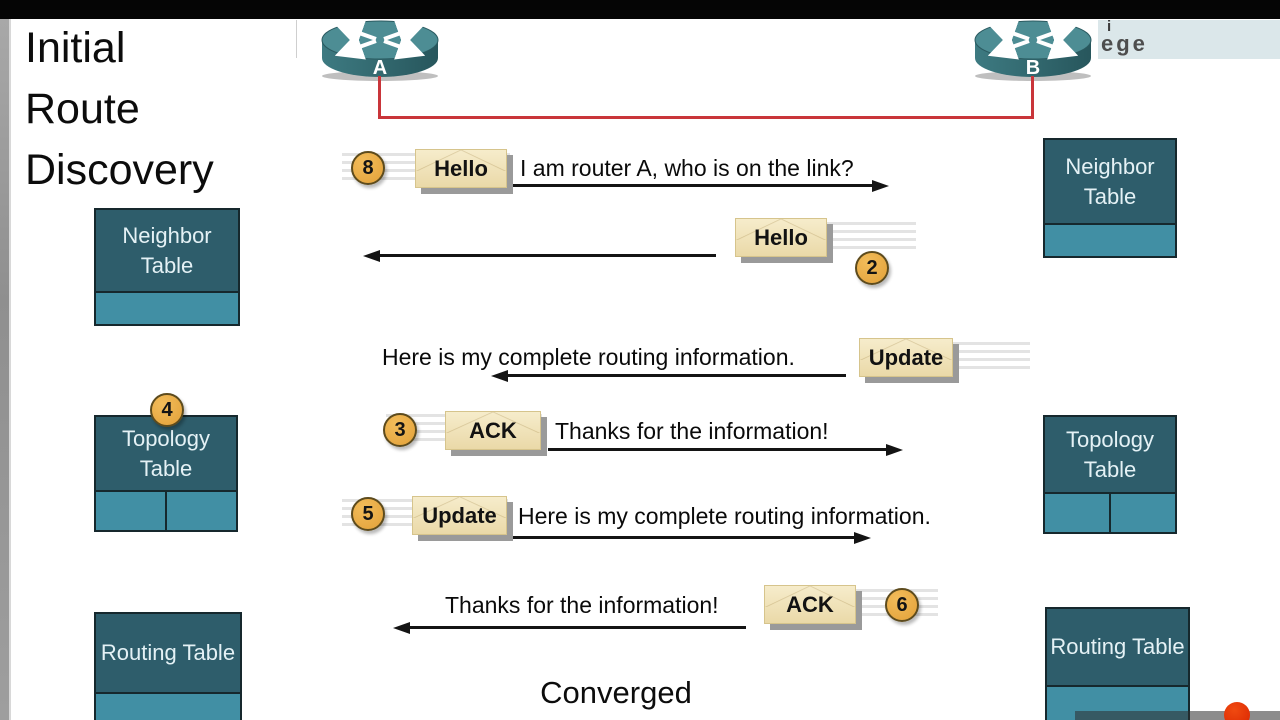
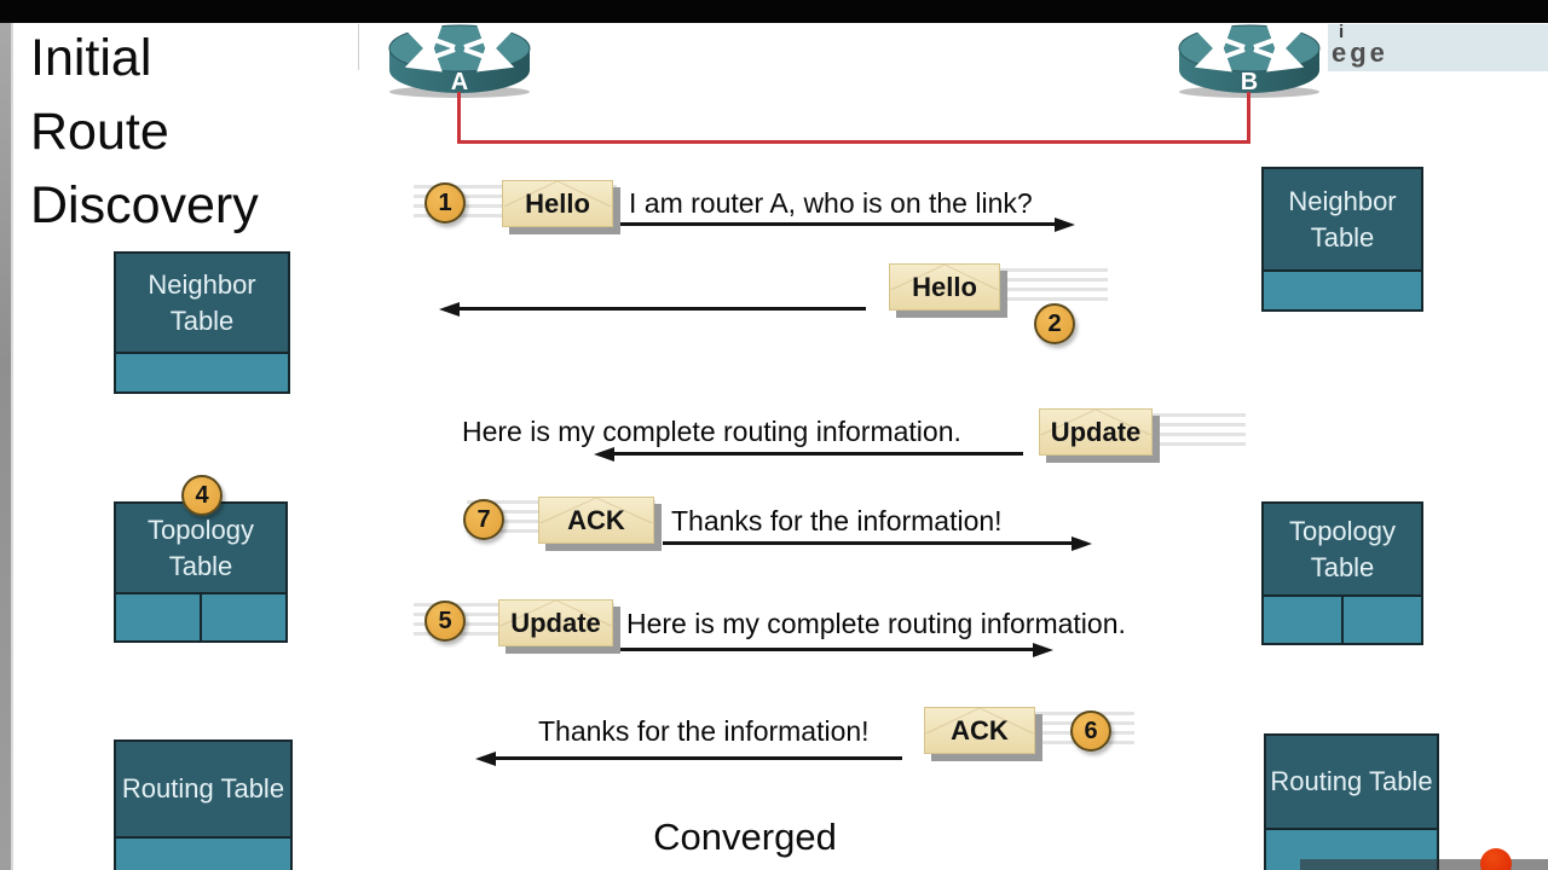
  Initial
  Route
  Discovery
  i
  ege
  A
  B
- 8
+ 1
  2
- 3
+ 7
  4
  5
  6
  Hello
  Hello
  Update
  ACK
  Update
  ACK
  I am router A, who is on the link?
  Here is my complete routing information.
  Thanks for the information!
  Here is my complete routing information.
  Thanks for the information!
  Neighbor Table
  Topology Table
  Routing Table
  Neighbor Table
  Topology Table
  Routing Table
  Converged
